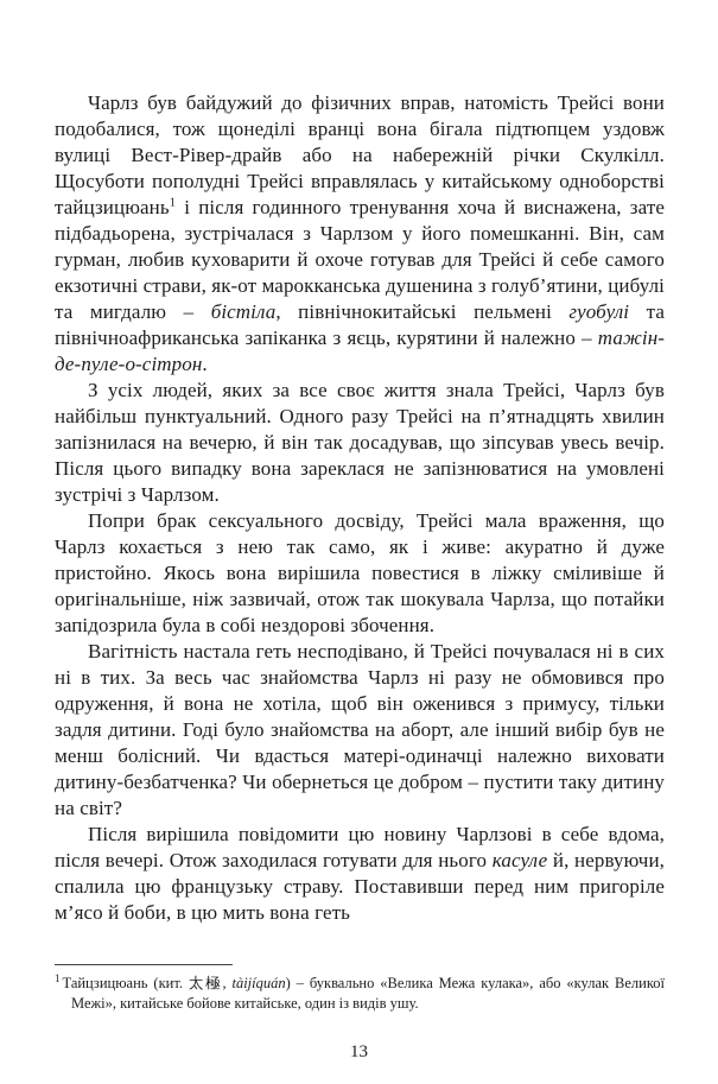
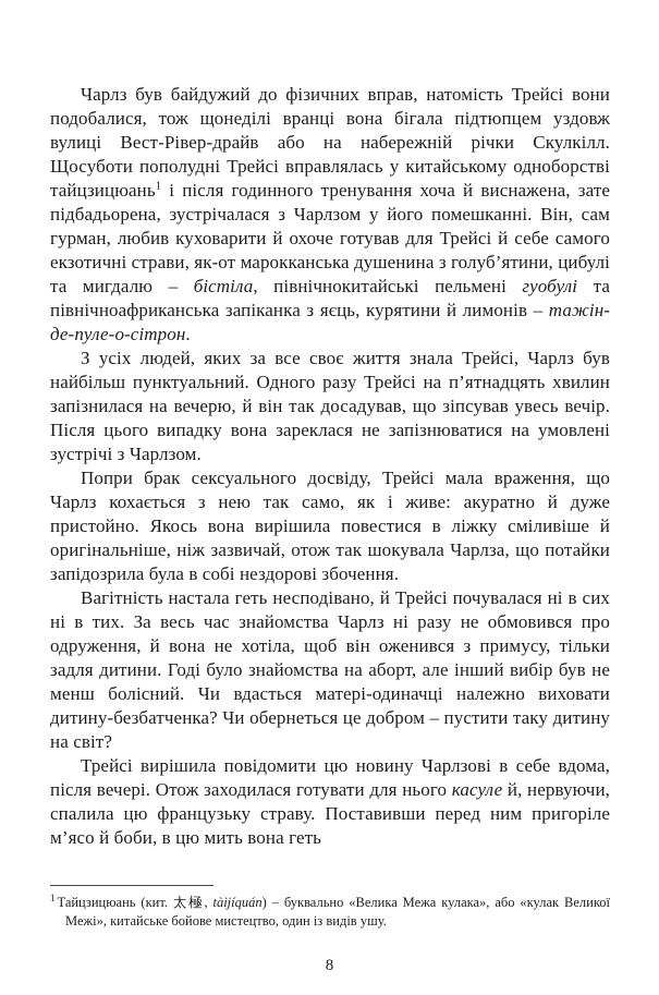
- Чарлз був байдужий до фізичних вправ, натомість Трейсі вони подобалися, тож щонеділі вранці вона бігала підтюпцем уздовж вулиці Вест-Рівер-драйв або на набережній річки Скулкілл. Щосуботи пополудні Трейсі вправлялась у китайському одноборстві тайцзицюань1 і після годинного тренування хоча й виснажена, зате підбадьорена, зустрічалася з Чарлзом у його помешканні. Він, сам гурман, любив куховарити й охоче готував для Трейсі й себе самого екзотичні страви, як-от марокканська душенина з голуб’ятини, цибулі та мигдалю – бістіла, північнокитайські пельмені гуобулі та північноафриканська запіканка з яєць, курятини й належно – тажін-де-пуле-о-сітрон.
+ Чарлз був байдужий до фізичних вправ, натомість Трейсі вони подобалися, тож щонеділі вранці вона бігала підтюпцем уздовж вулиці Вест-Рівер-драйв або на набережній річки Скулкілл. Щосуботи пополудні Трейсі вправлялась у китайському одноборстві тайцзицюань1 і після годинного тренування хоча й виснажена, зате підбадьорена, зустрічалася з Чарлзом у його помешканні. Він, сам гурман, любив куховарити й охоче готував для Трейсі й себе самого екзотичні страви, як-от марокканська душенина з голуб’ятини, цибулі та мигдалю – бістіла, північнокитайські пельмені гуобулі та північноафриканська запіканка з яєць, курятини й лимонів – тажін-де-пуле-о-сітрон.
  З усіх людей, яких за все своє життя знала Трейсі, Чарлз був найбільш пунктуальний. Одного разу Трейсі на п’ятнадцять хвилин запізнилася на вечерю, й він так досадував, що зіпсував увесь вечір. Після цього випадку вона зареклася не запізнюватися на умовлені зустрічі з Чарлзом.
  Попри брак сексуального досвіду, Трейсі мала враження, що Чарлз кохається з нею так само, як і живе: акуратно й дуже пристойно. Якось вона вирішила повестися в ліжку сміливіше й оригінальніше, ніж зазвичай, отож так шокувала Чарлза, що потайки запідозрила була в собі нездорові збочення.
  Вагітність настала геть несподівано, й Трейсі почувалася ні в сих ні в тих. За весь час знайомства Чарлз ні разу не обмовився про одруження, й вона не хотіла, щоб він оженився з примусу, тільки задля дитини. Годі було знайомства на аборт, але інший вибір був не менш болісний. Чи вдасться матері-одиначці належно виховати дитину-безбатченка? Чи обернеться це добром – пустити таку дитину на світ?
- Після вирішила повідомити цю новину Чарлзові в себе вдома, після вечері. Отож заходилася готувати для нього касуле й, нервуючи, спалила цю французьку страву. Поставивши перед ним пригоріле м’ясо й боби, в цю мить вона геть
+ Трейсі вирішила повідомити цю новину Чарлзові в себе вдома, після вечері. Отож заходилася готувати для нього касуле й, нервуючи, спалила цю французьку страву. Поставивши перед ним пригоріле м’ясо й боби, в цю мить вона геть
- 1 Тайцзицюань (кит. 太極, tàijíquán) – буквально «Велика Межа кулака», або «кулак Великої Межі», китайське бойове китайське, один із видів ушу.
+ 1 Тайцзицюань (кит. 太極, tàijíquán) – буквально «Велика Межа кулака», або «кулак Великої Межі», китайське бойове мистецтво, один із видів ушу.
- 13
+ 8
